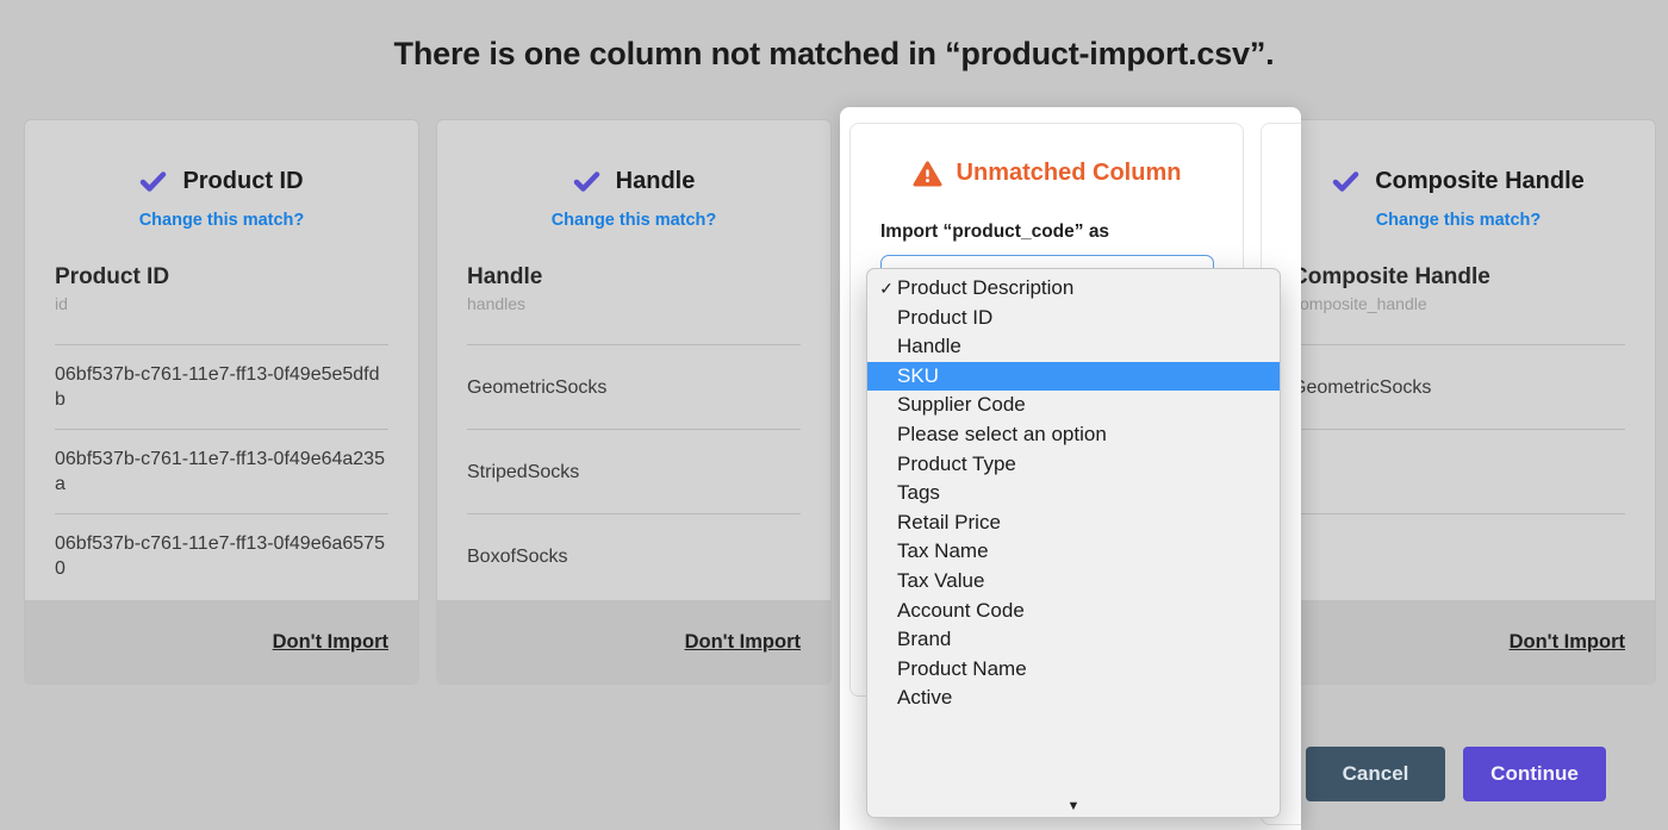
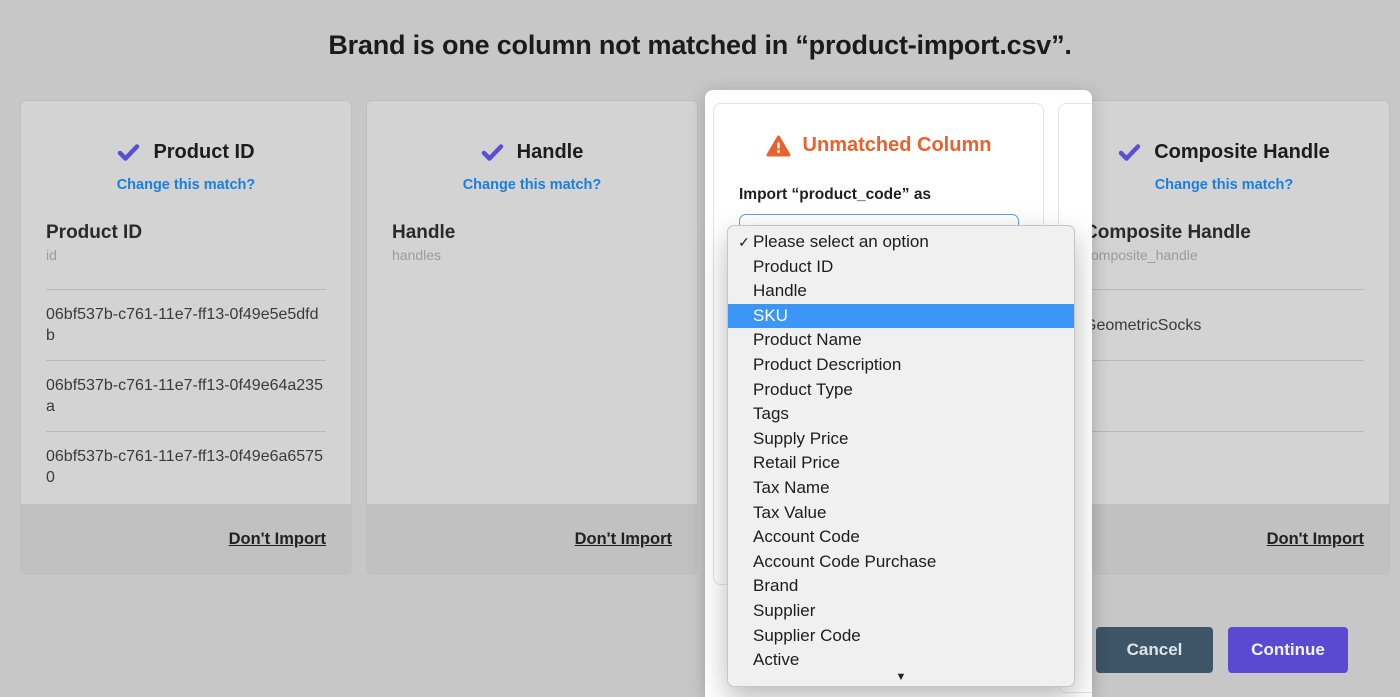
- There is one column not matched in “product-import.csv”.
+ Brand is one column not matched in “product-import.csv”.
  Product ID
  Change this match?
  Product ID
  id
  06bf537b-c761-11e7-ff13-0f49e5e5dfdb
  06bf537b-c761-11e7-ff13-0f49e64a235a
  06bf537b-c761-11e7-ff13-0f49e6a65750
  Don't Import
  Handle
  Change this match?
  Handle
  handles
- GeometricSocks
- StripedSocks
- BoxofSocks
  Don't Import
  Composite Handle
  Change this match?
  omposite Handle
  omposite_handle
  eometricSocks
  Don't Import
  Unmatched Column
  Import “product_code” as
  ✓
- Product Description
+ Please select an option
  Product ID
  Handle
  SKU
- Supplier Code
+ Product Name
- Please select an option
+ Product Description
  Product Type
  Tags
+ Supply Price
  Retail Price
  Tax Name
  Tax Value
  Account Code
+ Account Code Purchase
  Brand
+ Supplier
- Product Name
+ Supplier Code
  Active
  ▼
  Cancel
  Continue
